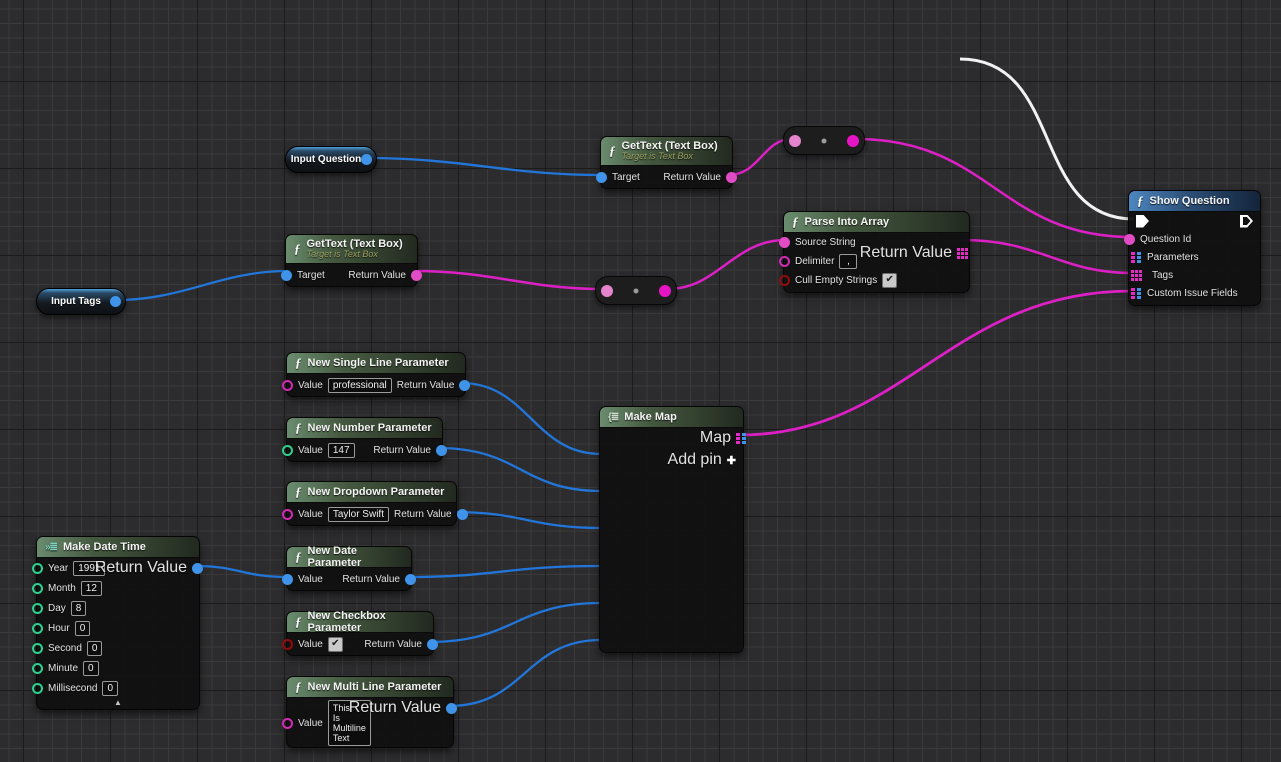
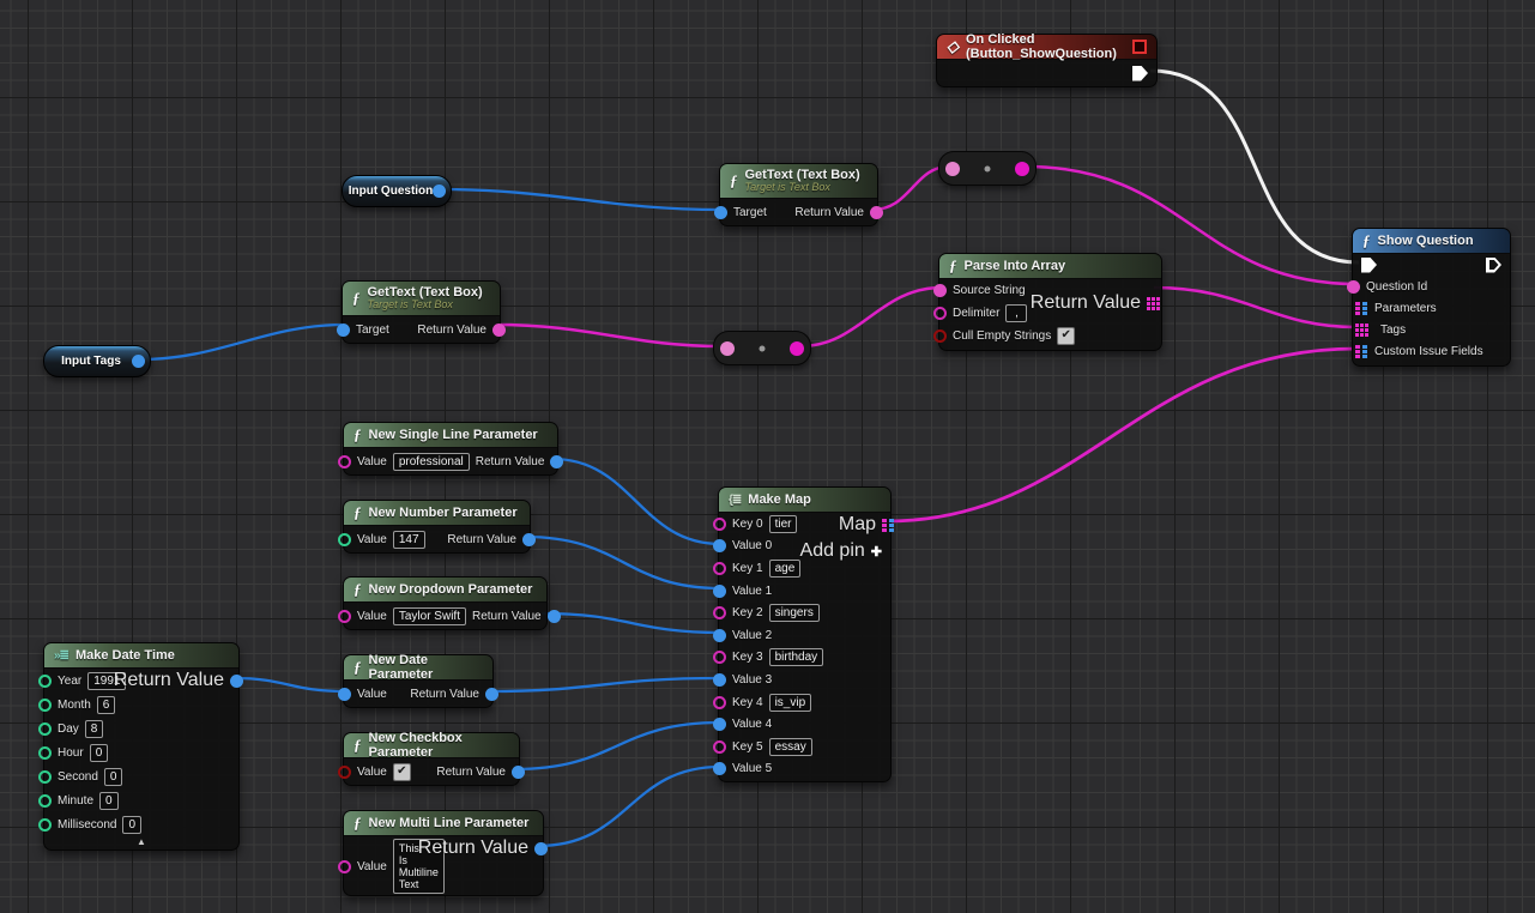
+ ◇
+ On Clicked (Button_ShowQuestion)
  Input Question
  ƒ
  GetText (Text Box)
  Target is Text Box
  Target
  Return Value
  ƒ
  GetText (Text Box)
  Target is Text Box
  Target
  Return Value
  Input Tags
  ƒ
  Parse Into Array
  Source String
  Delimiter
  ,
  Cull Empty Strings
  ✔
  Return Value
  ƒ
  Show Question
  Question Id
  Parameters
  Tags
  Custom Issue Fields
  ƒ
  New Single Line Parameter
  Value
  professional
  Return Value
  ƒ
  New Number Parameter
  Value
  147
  Return Value
  ƒ
  New Dropdown Parameter
  Value
  Taylor Swift
  Return Value
  {≣
  Make Map
+ Key 0
+ tier
+ Value 0
+ Key 1
+ age
+ Value 1
+ Key 2
+ singers
+ Value 2
+ Key 3
+ birthday
+ Value 3
+ Key 4
+ is_vip
+ Value 4
+ Key 5
+ essay
+ Value 5
  Map
  Add pin
  ✚
  »≣
  Make Date Time
  Year
  1991
  Month
- 12
+ 6
  Day
  8
  Hour
  0
  Second
  0
  Minute
  0
  Millisecond
  0
  Return Value
  ▲
  ƒ
  New Date Parameter
  Value
  Return Value
  ƒ
  New Checkbox Parameter
  Value
  ✔
  Return Value
  ƒ
  New Multi Line Parameter
  Value
  This
  Is
  Multiline
  Text
  Return Value
